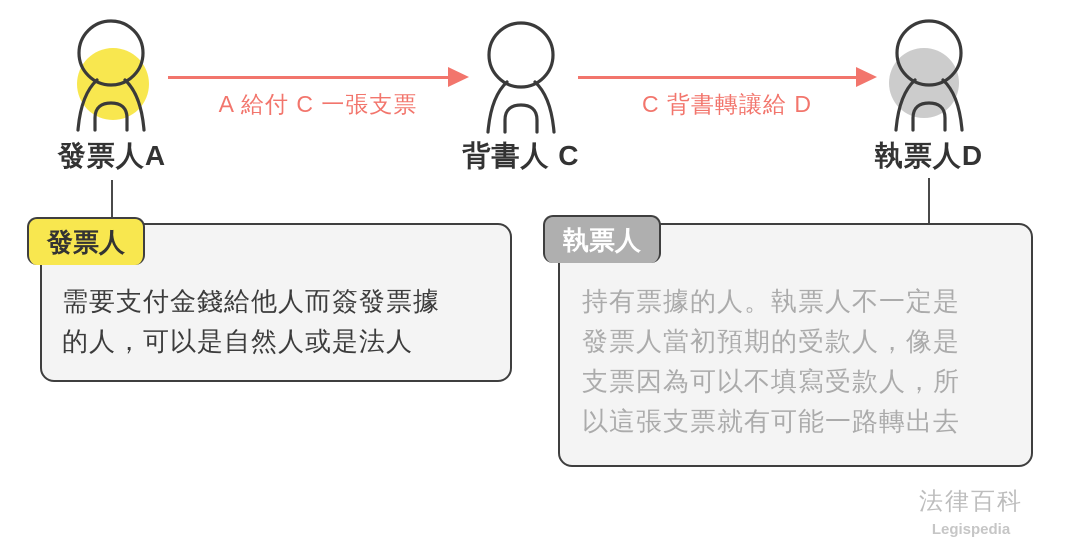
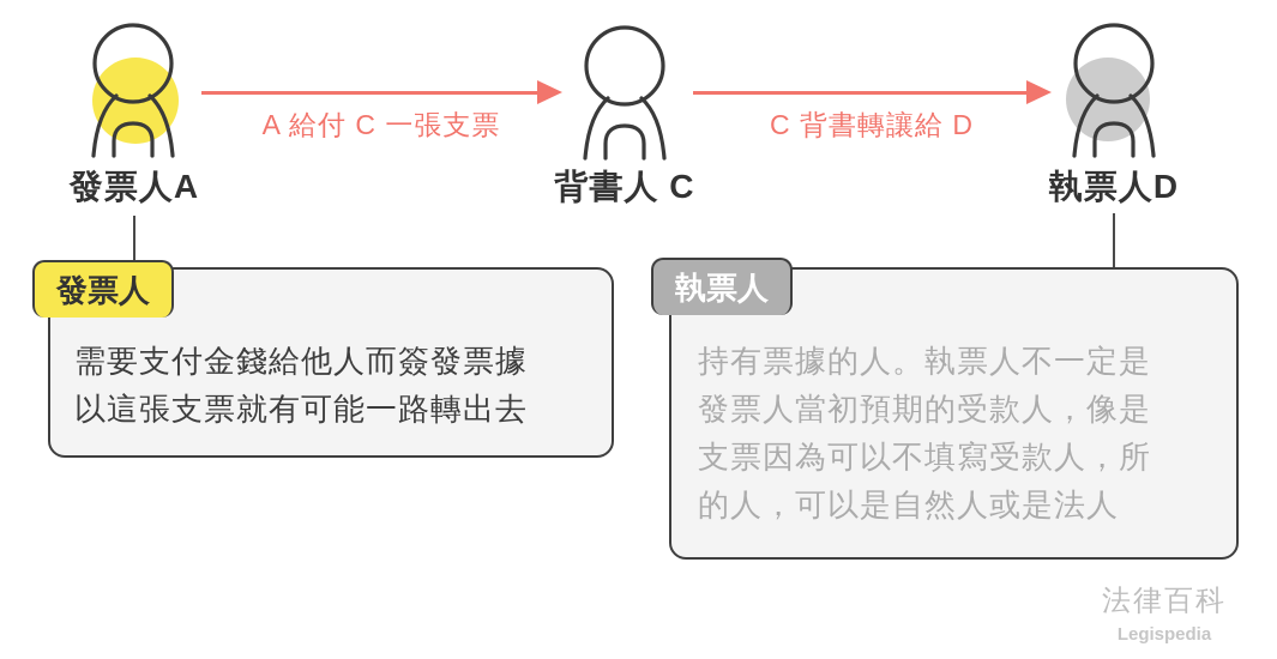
  發票人A
  背書人 C
  執票人D
  A 給付 C 一張支票
  C 背書轉讓給 D
  發票人
  需要支付金錢給他人而簽發票據
- 的人，可以是自然人或是法人
+ 以這張支票就有可能一路轉出去
  執票人
  持有票據的人。執票人不一定是
  發票人當初預期的受款人，像是
  支票因為可以不填寫受款人，所
- 以這張支票就有可能一路轉出去
+ 的人，可以是自然人或是法人
  法律百科
  Legispedia
